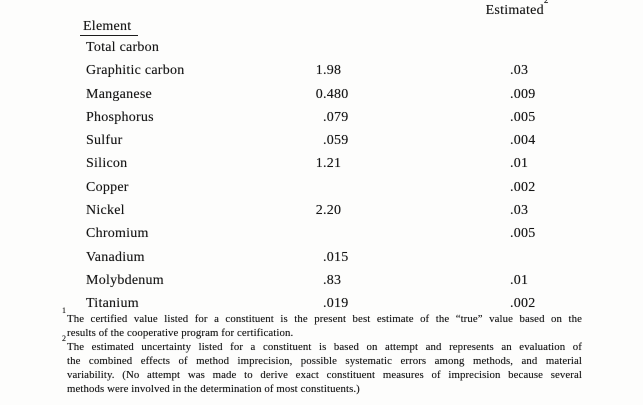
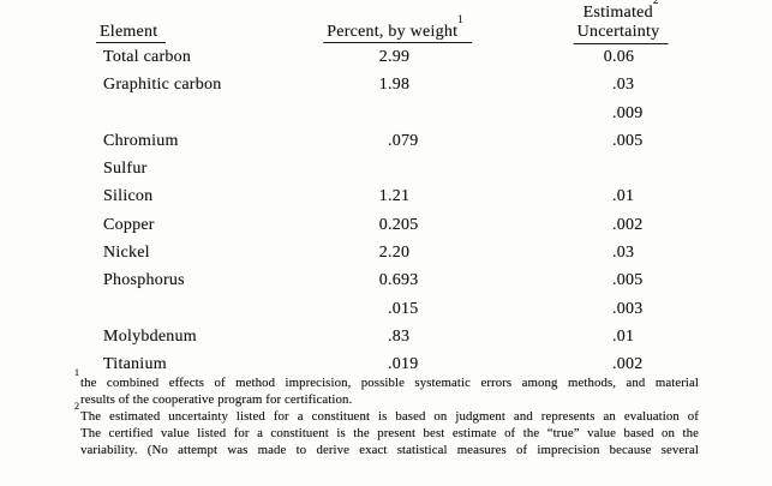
  Element
+ Percent, by weight1
  Estimated2
+ Uncertainty
  Total carbon
+ 2.99
+ 0.06
  Graphitic carbon
  1.98
  .03
- Manganese
- 0.480
  .009
- Phosphorus
+ Chromium
  .079
  .005
  Sulfur
- .059
- .004
  Silicon
  1.21
  .01
  Copper
+ 0.205
  .002
  Nickel
  2.20
  .03
- Chromium
+ Phosphorus
+ 0.693
  .005
- Vanadium
  .015
+ .003
  Molybdenum
  .83
  .01
  Titanium
  .019
  .002
- 1The certified value listed for a constituent is the present best estimate of the “true” value based on the
+ 1the combined effects of method imprecision, possible systematic errors among methods, and material
  results of the cooperative program for certification.
- 2The estimated uncertainty listed for a constituent is based on attempt and represents an evaluation of
+ 2The estimated uncertainty listed for a constituent is based on judgment and represents an evaluation of
- the combined effects of method imprecision, possible systematic errors among methods, and material
+ The certified value listed for a constituent is the present best estimate of the “true” value based on the
- variability. (No attempt was made to derive exact constituent measures of imprecision because several
+ variability. (No attempt was made to derive exact statistical measures of imprecision because several
- methods were involved in the determination of most constituents.)
